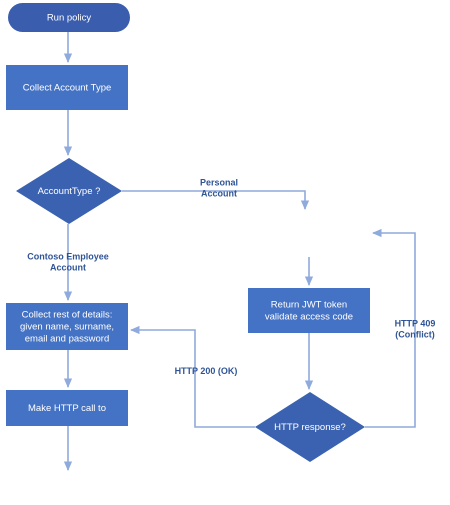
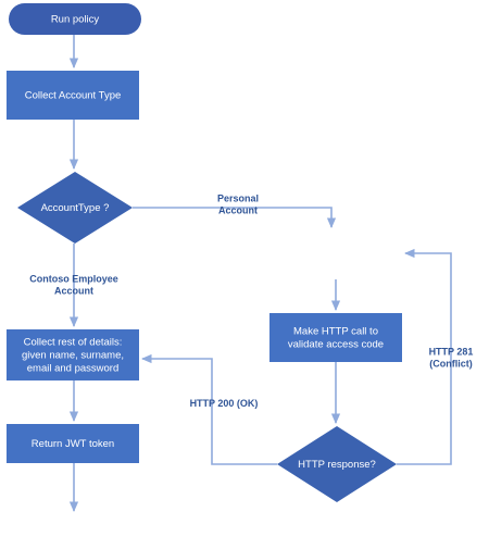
  Run policy
  Collect Account Type
  AccountType ?
- Return JWT token validate access code
+ Make HTTP call to validate access code
  HTTP response?
  Collect rest of details: given name, surname, email and password
- Make HTTP call to
+ Return JWT token
  Personal Account
  Contoso Employee Account
- HTTP 409 (Conflict)
+ HTTP 281 (Conflict)
  HTTP 200 (OK)
